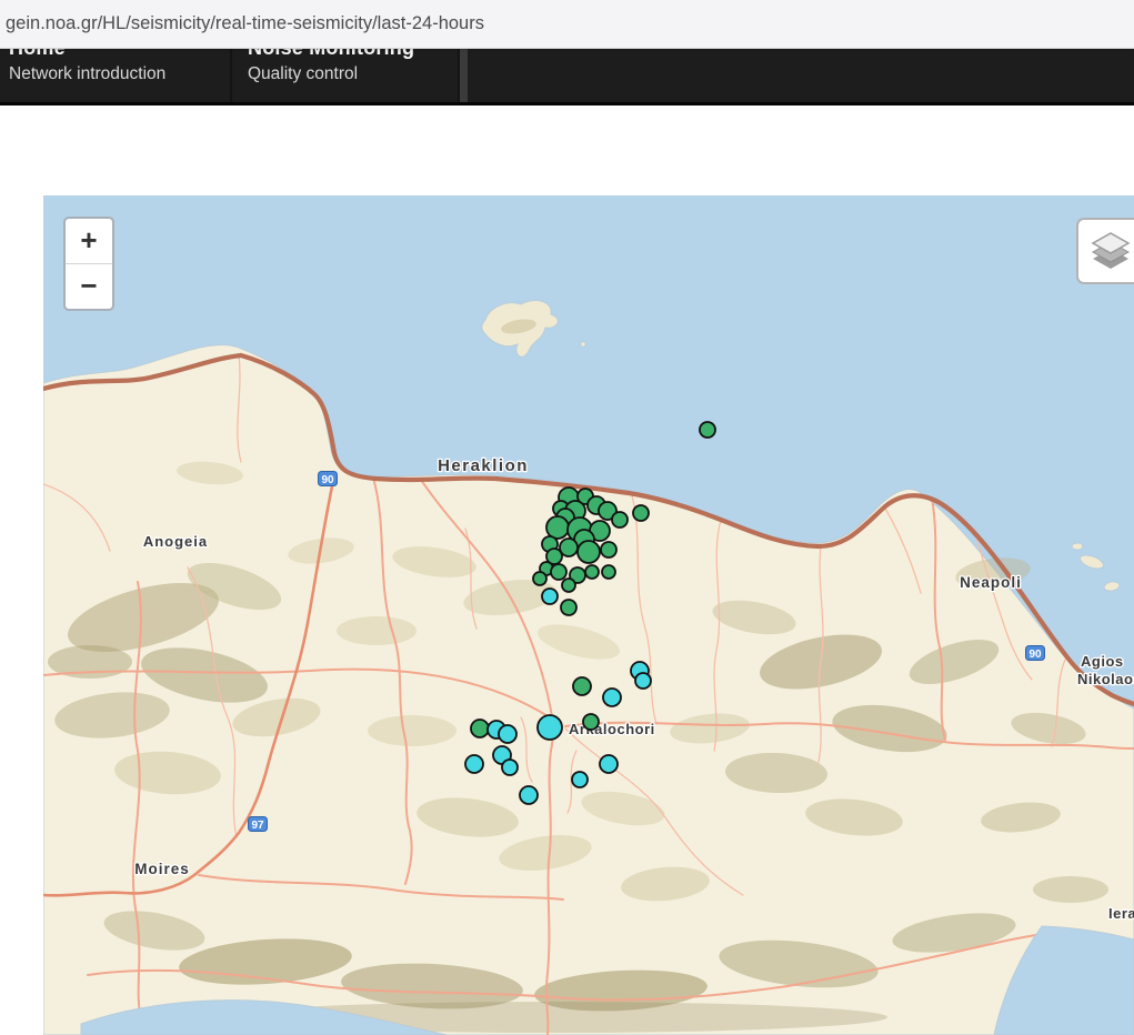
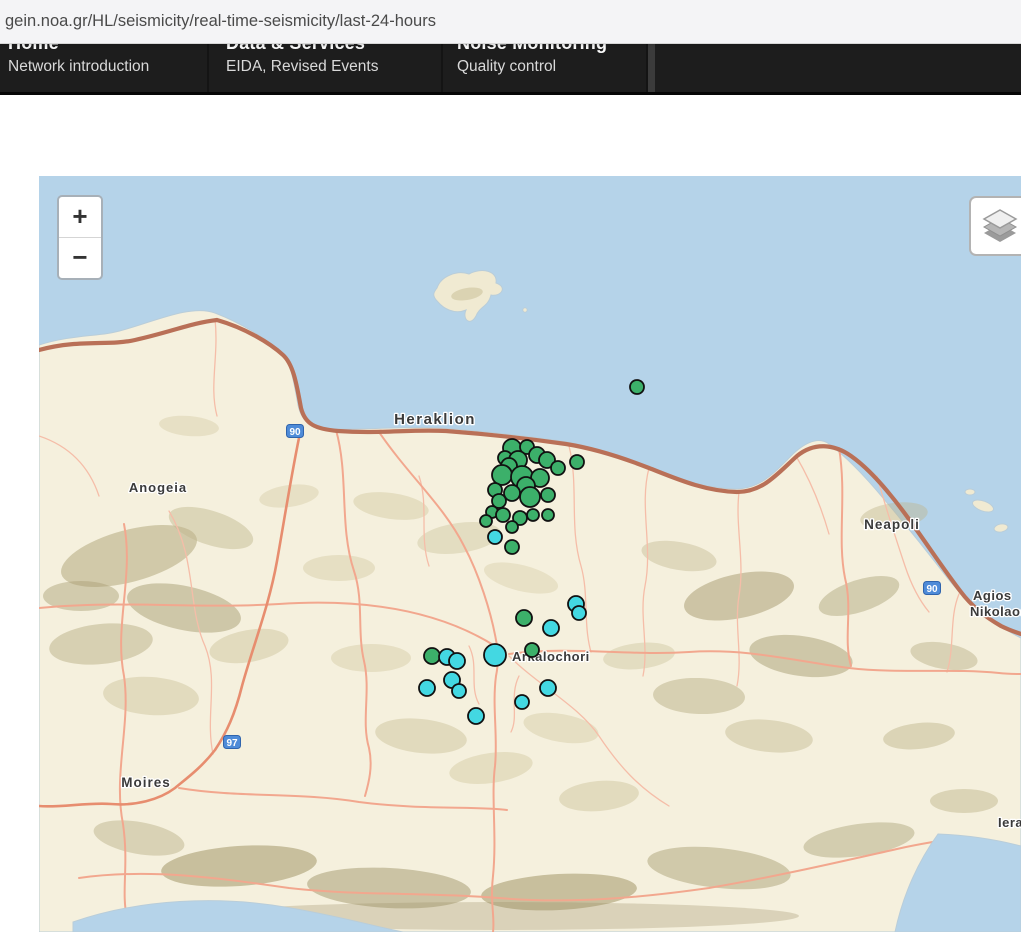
  Network introduction
+ EIDA, Revised Events
  Quality control
  gein.noa.gr/HL/seismicity/real-time-seismicity/last-24-hours
  Heraklion
  Anogeia
  Neapoli
  Agios
  Nikolao
  Aralochori
  Moires
  Iera
  90
  97
  90
  +
  −
